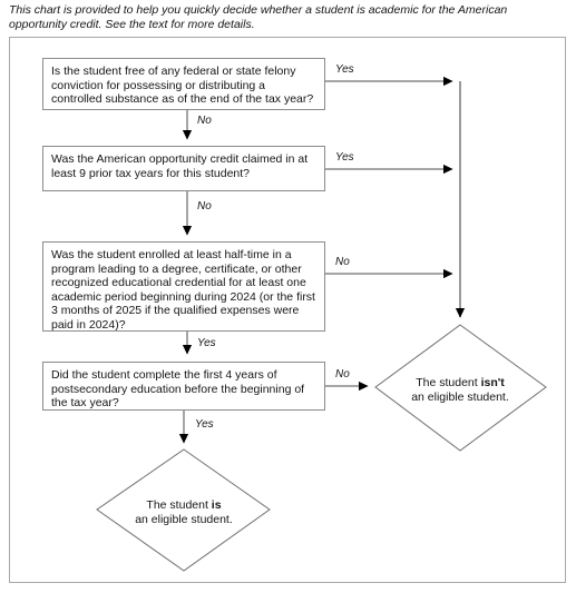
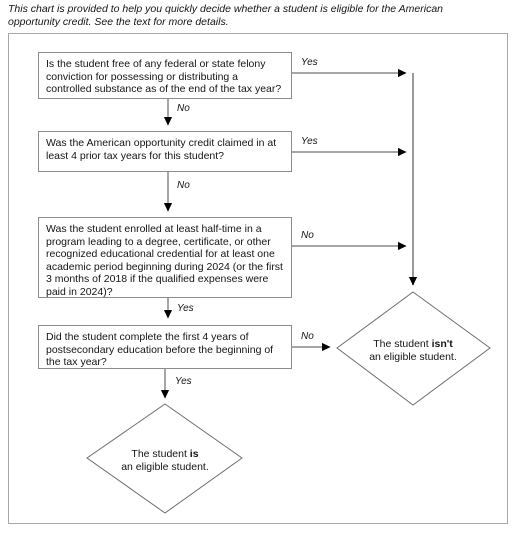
- This chart is provided to help you quickly decide whether a student is academic for the American opportunity credit. See the text for more details.
+ This chart is provided to help you quickly decide whether a student is eligible for the American opportunity credit. See the text for more details.
  Is the student free of any federal or state felony conviction for possessing or distributing a controlled substance as of the end of the tax year?
- Was the American opportunity credit claimed in at least 9 prior tax years for this student?
+ Was the American opportunity credit claimed in at least 4 prior tax years for this student?
- Was the student enrolled at least half-time in a program leading to a degree, certificate, or other recognized educational credential for at least one academic period beginning during 2024 (or the first 3 months of 2025 if the qualified expenses were paid in 2024)?
+ Was the student enrolled at least half-time in a program leading to a degree, certificate, or other recognized educational credential for at least one academic period beginning during 2024 (or the first 3 months of 2018 if the qualified expenses were paid in 2024)?
  Did the student complete the first 4 years of postsecondary education before the beginning of the tax year?
  Yes
  No
  Yes
  No
  No
  Yes
  No
  Yes
  The student isn't
  an eligible student.
  The student is
  an eligible student.
